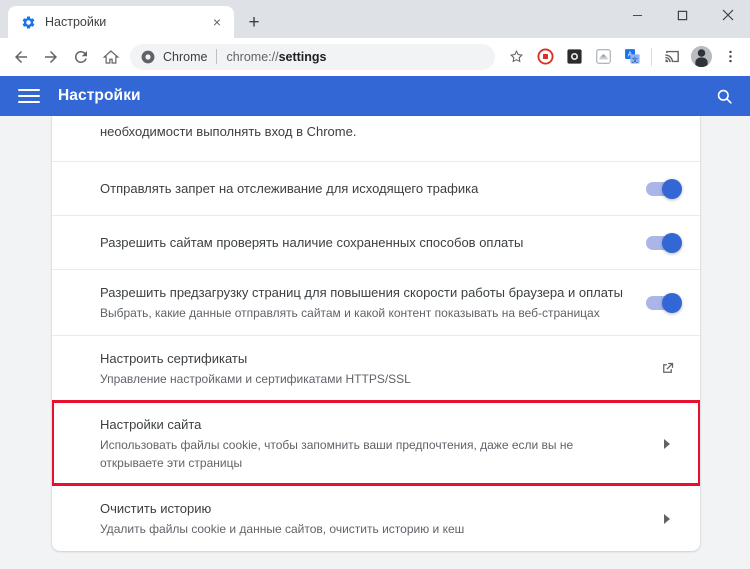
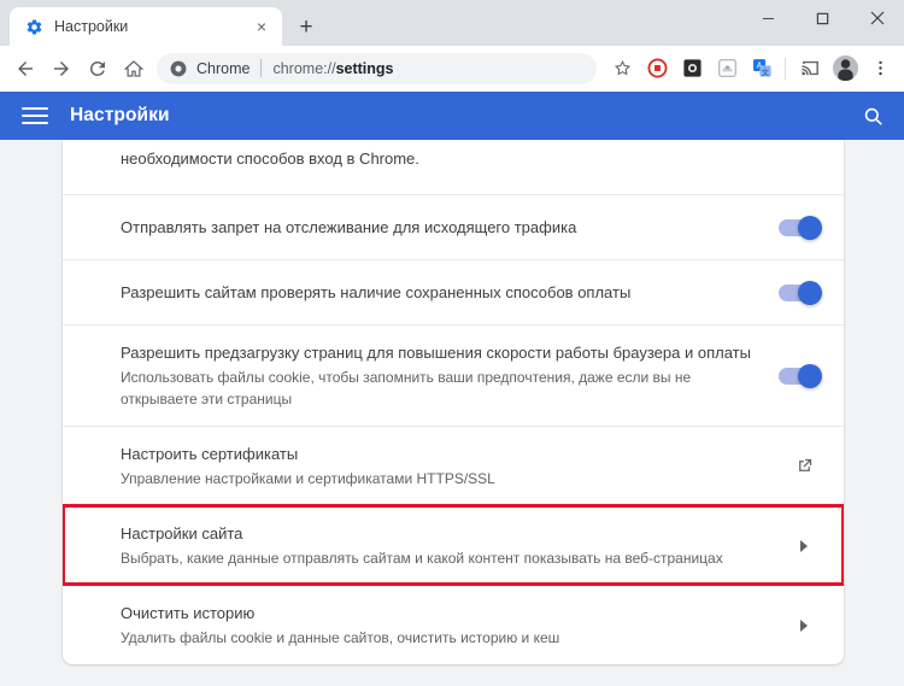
  Настройки
  ×
  +
  Chrome
  chrome://settings
  A
  Настройки
- необходимости выполнять вход в Chrome.
+ необходимости способов вход в Chrome.
  Отправлять запрет на отслеживание для исходящего трафика
  Разрешить сайтам проверять наличие сохраненных способов оплаты
  Разрешить предзагрузку страниц для повышения скорости работы браузера и оплаты
- Выбрать, какие данные отправлять сайтам и какой контент показывать на веб-страницах
+ Использовать файлы cookie, чтобы запомнить ваши предпочтения, даже если вы не открываете эти страницы
  Настроить сертификаты
  Управление настройками и сертификатами HTTPS/SSL
  Настройки сайта
- Использовать файлы cookie, чтобы запомнить ваши предпочтения, даже если вы не открываете эти страницы
+ Выбрать, какие данные отправлять сайтам и какой контент показывать на веб-страницах
  Очистить историю
  Удалить файлы cookie и данные сайтов, очистить историю и кеш
